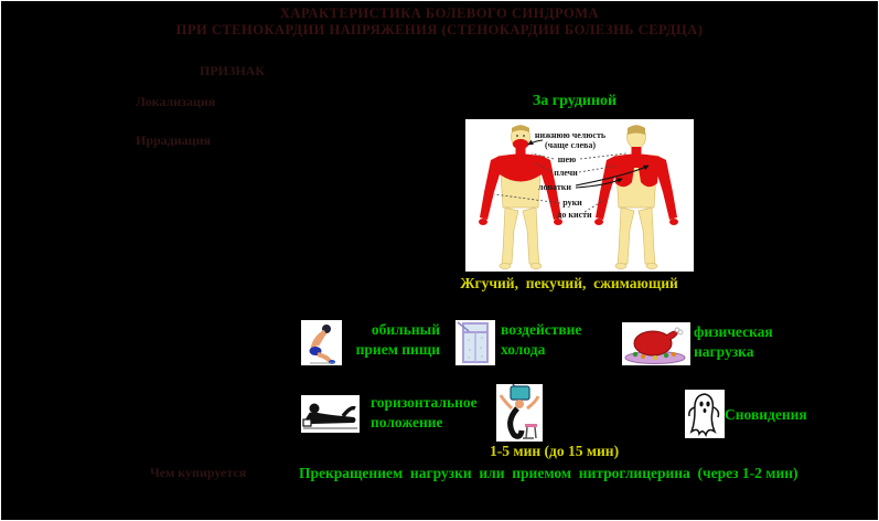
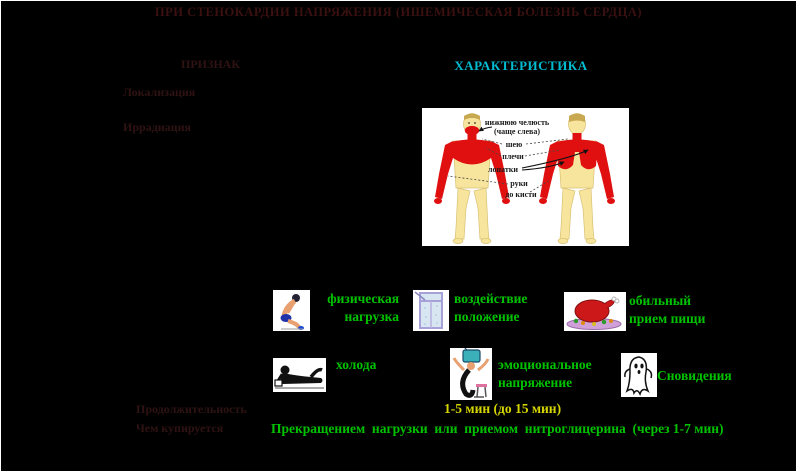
- ХАРАКТЕРИСТИКА БОЛЕВОГО СИНДРОМА
- ПРИ СТЕНОКАРДИИ НАПРЯЖЕНИЯ (СТЕНОКАРДИИ БОЛЕЗНЬ СЕРДЦА)
+ ПРИ СТЕНОКАРДИИ НАПРЯЖЕНИЯ (ИШЕМИЧЕСКАЯ БОЛЕЗНЬ СЕРДЦА)
  ПРИЗНАК
+ ХАРАКТЕРИСТИКА
  Локализация
- За грудиной
  Иррадиация
  нижнюю челюсть
  (чаще слева)
  шею
  плечи
  лопатки
  руки
  до кисти
- Жгучий, пекучий, сжимающий
- обильный
+ физическая
- прием пищи
+ нагрузка
  воздействие
- холода
+ положение
- физическая
+ обильный
- нагрузка
+ прием пищи
- горизонтальное
- положение
+ холода
+ эмоциональное
+ напряжение
  Сновидения
+ Продолжительность
  1-5 мин (до 15 мин)
  Чем купируется
- Прекращением нагрузки или приемом нитроглицерина (через 1-2 мин)
+ Прекращением нагрузки или приемом нитроглицерина (через 1-7 мин)
